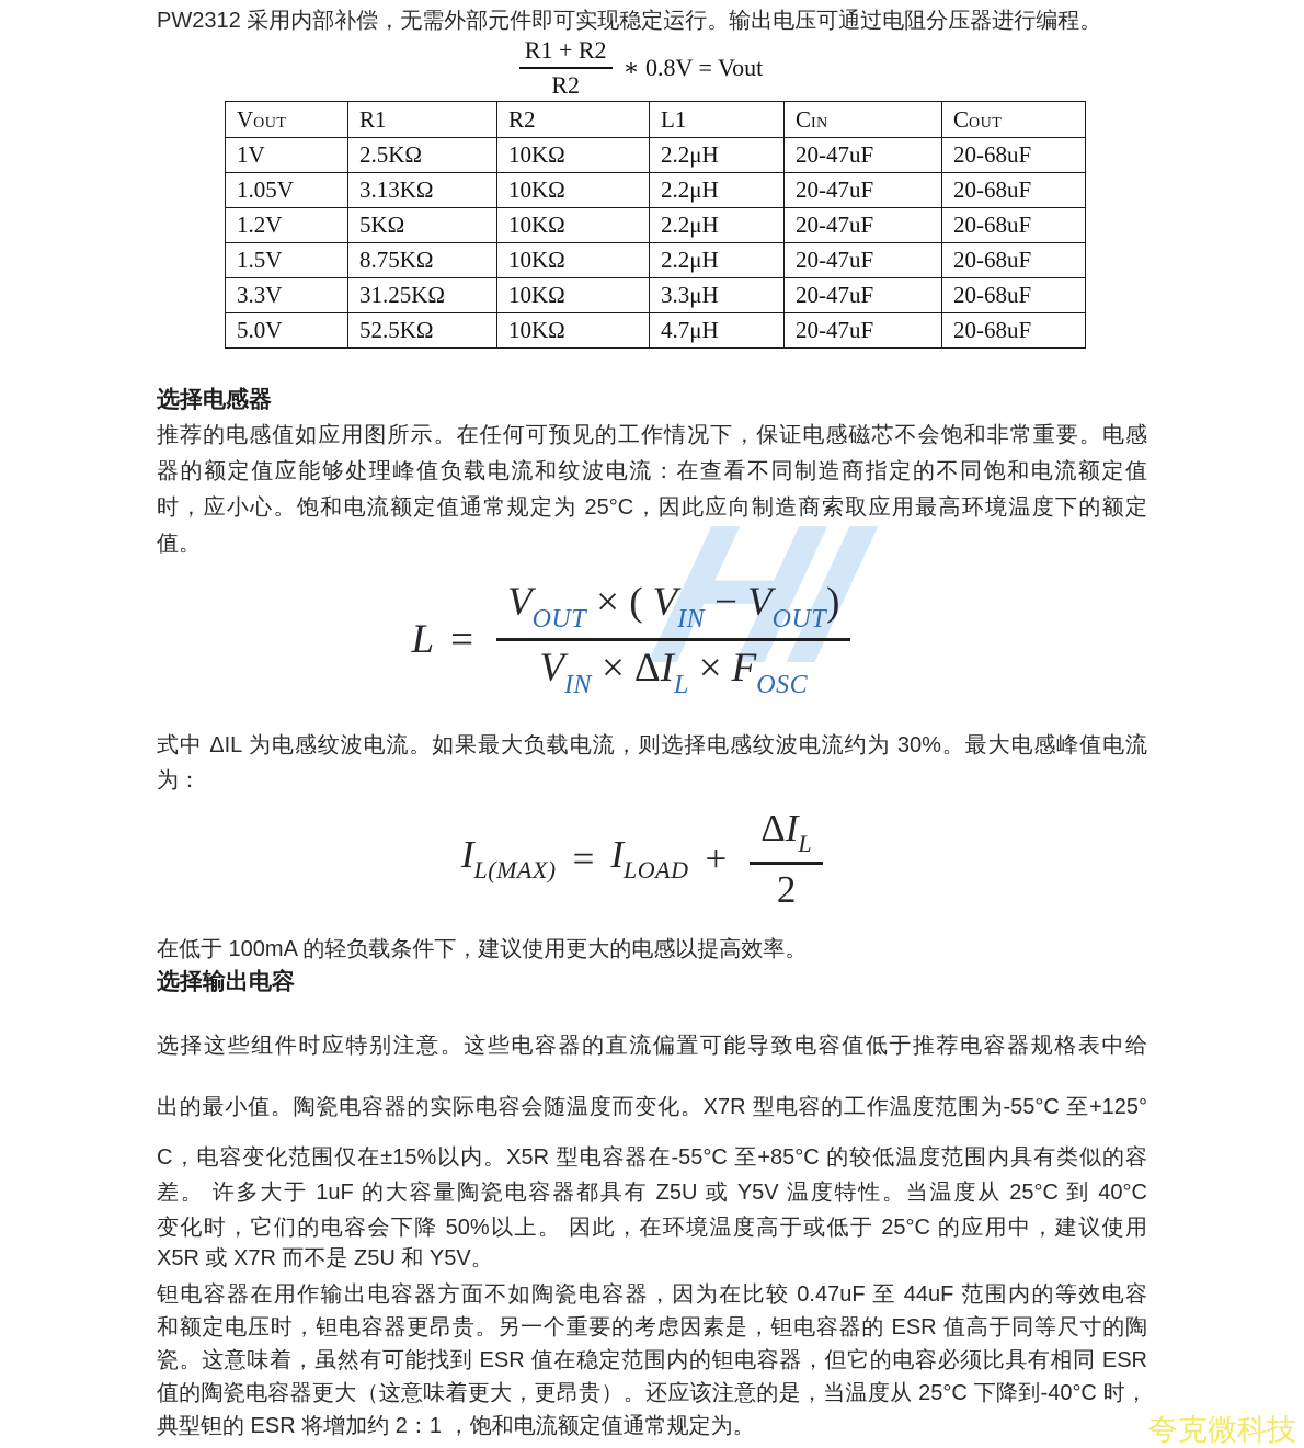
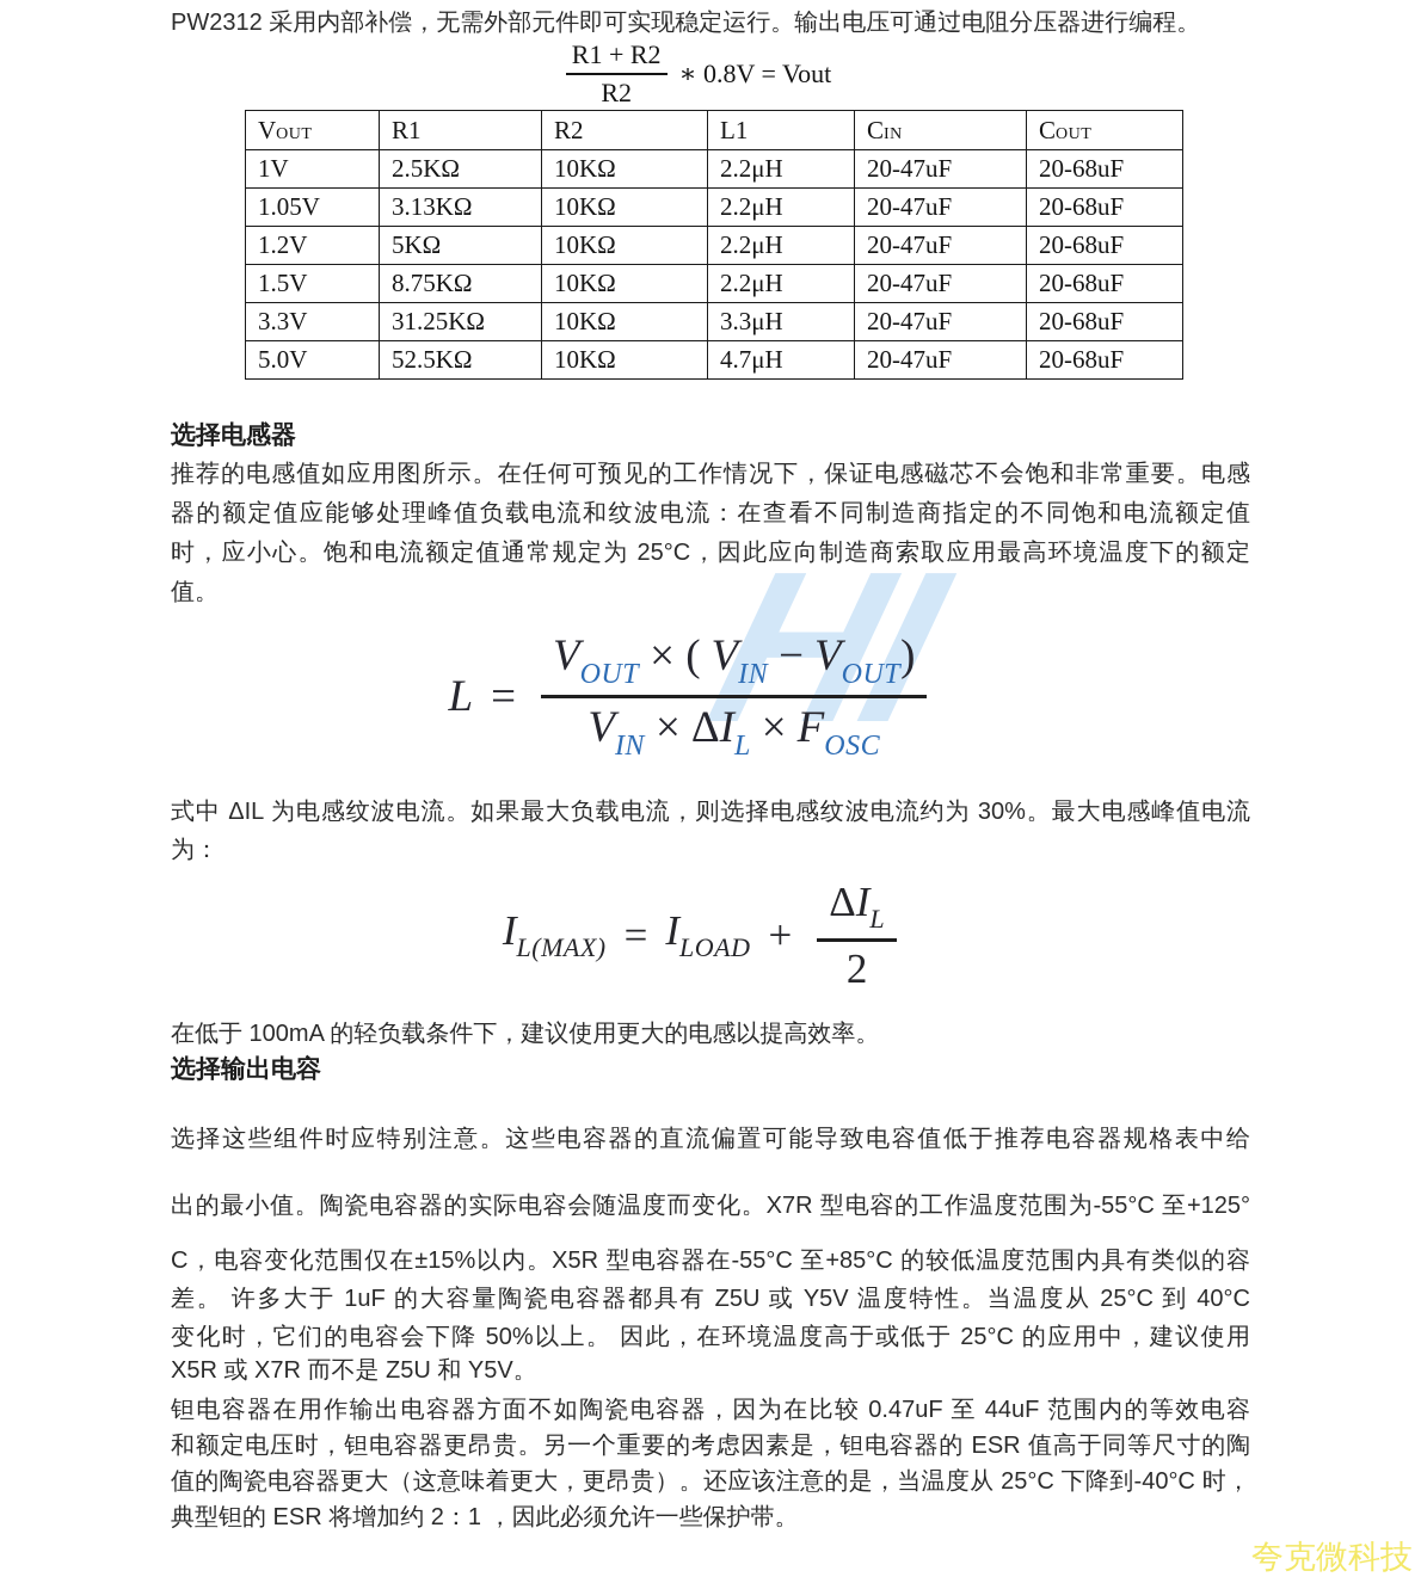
  PW2312 采用内部补偿，无需外部元件即可实现稳定运行。输出电压可通过电阻分压器进行编程。
  R1 + R2
  R2
  ∗ 0.8V = Vout
  	VOUT	R1	R2	L1	CIN	COUT
  1V	2.5KΩ	10KΩ	2.2μH	20-47uF	20-68uF
  1.05V	3.13KΩ	10KΩ	2.2μH	20-47uF	20-68uF
  1.2V	5KΩ	10KΩ	2.2μH	20-47uF	20-68uF
  1.5V	8.75KΩ	10KΩ	2.2μH	20-47uF	20-68uF
  3.3V	31.25KΩ	10KΩ	3.3μH	20-47uF	20-68uF
  5.0V	52.5KΩ	10KΩ	4.7μH	20-47uF	20-68uF
  选择电感器
  推荐的电感值如应用图所示。在任何可预见的工作情况下，保证电感磁芯不会饱和非常重要。电感
  器的额定值应能够处理峰值负载电流和纹波电流：在查看不同制造商指定的不同饱和电流额定值
  时，应小心。饱和电流额定值通常规定为 25°C，因此应向制造商索取应用最高环境温度下的额定
  值。
  L
  =
  VOUT× ( VIN− VOUT)
  VIN× ΔIL× FOSC
  式中 ΔIL 为电感纹波电流。如果最大负载电流，则选择电感纹波电流约为 30%。最大电感峰值电流
  为：
  IL(MAX)
  =
  ILOAD
  +
  ΔIL
  2
  在低于 100mA 的轻负载条件下，建议使用更大的电感以提高效率。
  选择输出电容
  选择这些组件时应特别注意。这些电容器的直流偏置可能导致电容值低于推荐电容器规格表中给
  出的最小值。陶瓷电容器的实际电容会随温度而变化。X7R 型电容的工作温度范围为-55°C 至+125°
  C，电容变化范围仅在±15%以内。X5R 型电容器在-55°C 至+85°C 的较低温度范围内具有类似的容
  差。 许多大于 1uF 的大容量陶瓷电容器都具有 Z5U 或 Y5V 温度特性。当温度从 25°C 到 40°C
  变化时，它们的电容会下降 50%以上。 因此，在环境温度高于或低于 25°C 的应用中，建议使用
  X5R 或 X7R 而不是 Z5U 和 Y5V。
  钽电容器在用作输出电容器方面不如陶瓷电容器，因为在比较 0.47uF 至 44uF 范围内的等效电容
  和额定电压时，钽电容器更昂贵。另一个重要的考虑因素是，钽电容器的 ESR 值高于同等尺寸的陶
- 瓷。这意味着，虽然有可能找到 ESR 值在稳定范围内的钽电容器，但它的电容必须比具有相同 ESR
  值的陶瓷电容器更大（这意味着更大，更昂贵）。还应该注意的是，当温度从 25°C 下降到-40°C 时，
- 典型钽的 ESR 将增加约 2：1 ，饱和电流额定值通常规定为。
+ 典型钽的 ESR 将增加约 2：1 ，因此必须允许一些保护带。
  夸克微科技
